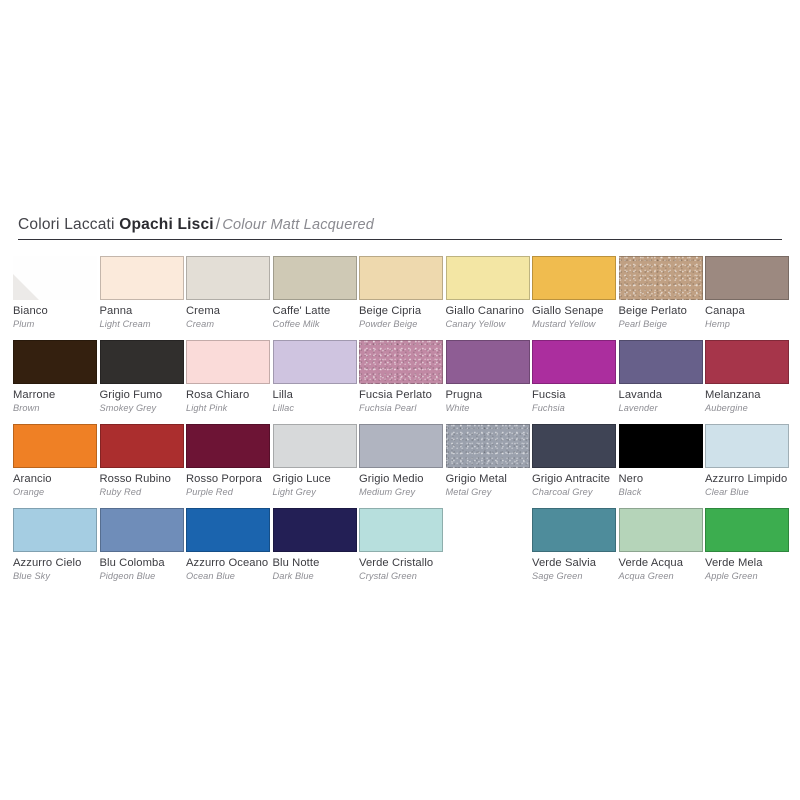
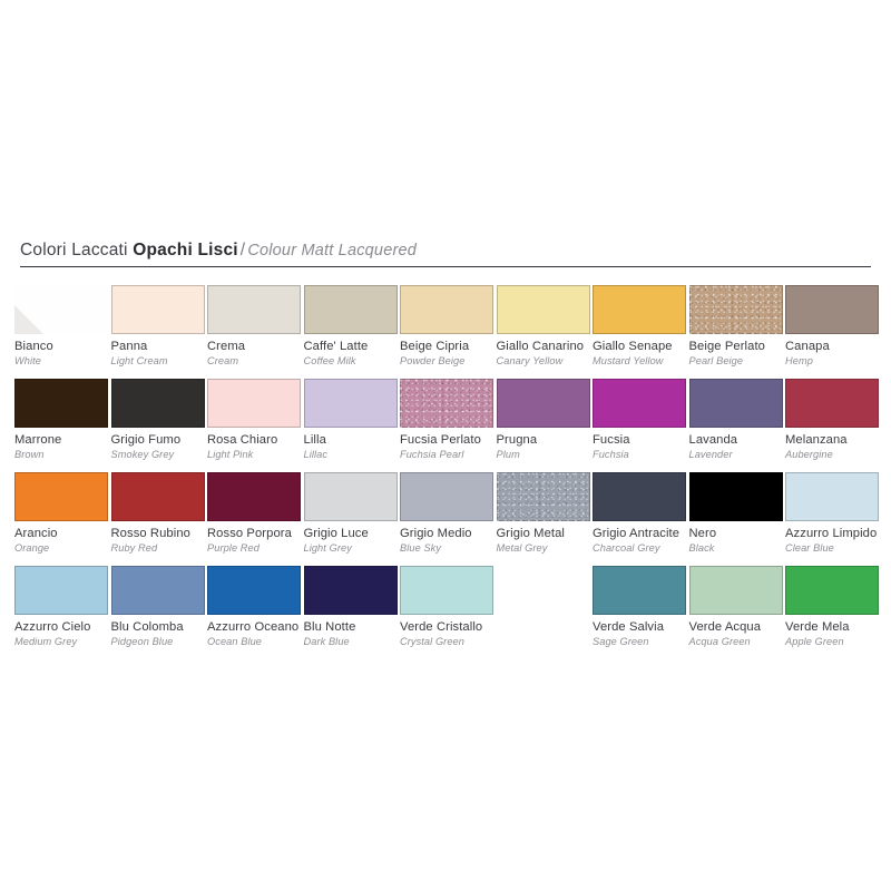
  Colori Laccati Opachi Lisci/ Colour Matt Lacquered
  Bianco
- Plum
+ White
  Panna
  Light Cream
  Crema
  Cream
  Caffe' Latte
  Coffee Milk
  Beige Cipria
  Powder Beige
  Giallo Canarino
  Canary Yellow
  Giallo Senape
  Mustard Yellow
  Beige Perlato
  Pearl Beige
  Canapa
  Hemp
  Marrone
  Brown
  Grigio Fumo
  Smokey Grey
  Rosa Chiaro
  Light Pink
  Lilla
  Lillac
  Fucsia Perlato
  Fuchsia Pearl
  Prugna
- White
+ Plum
  Fucsia
  Fuchsia
  Lavanda
  Lavender
  Melanzana
  Aubergine
  Arancio
  Orange
  Rosso Rubino
  Ruby Red
  Rosso Porpora
  Purple Red
  Grigio Luce
  Light Grey
  Grigio Medio
- Medium Grey
+ Blue Sky
  Grigio Metal
  Metal Grey
  Grigio Antracite
  Charcoal Grey
  Nero
  Black
  Azzurro Limpido
  Clear Blue
  Azzurro Cielo
- Blue Sky
+ Medium Grey
  Blu Colomba
  Pidgeon Blue
  Azzurro Oceano
  Ocean Blue
  Blu Notte
  Dark Blue
  Verde Cristallo
  Crystal Green
  Verde Salvia
  Sage Green
  Verde Acqua
  Acqua Green
  Verde Mela
  Apple Green
